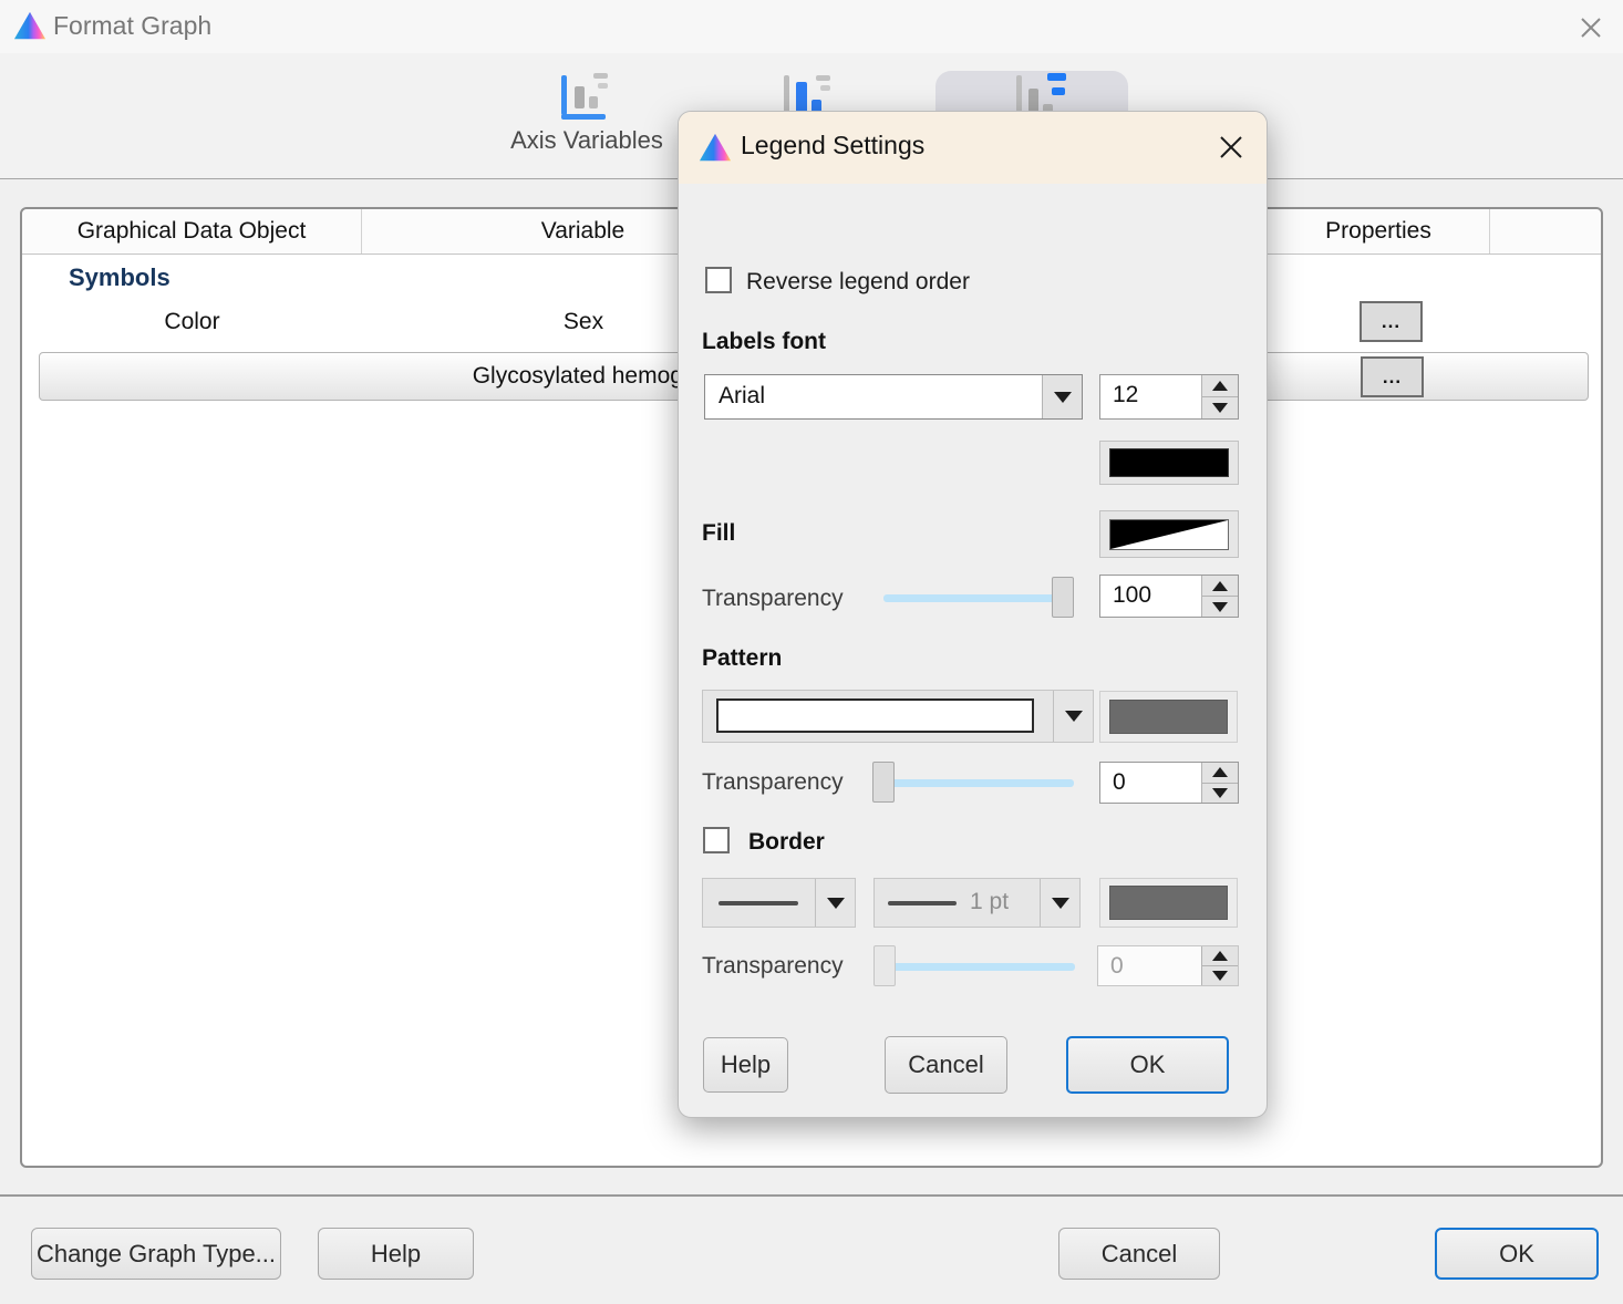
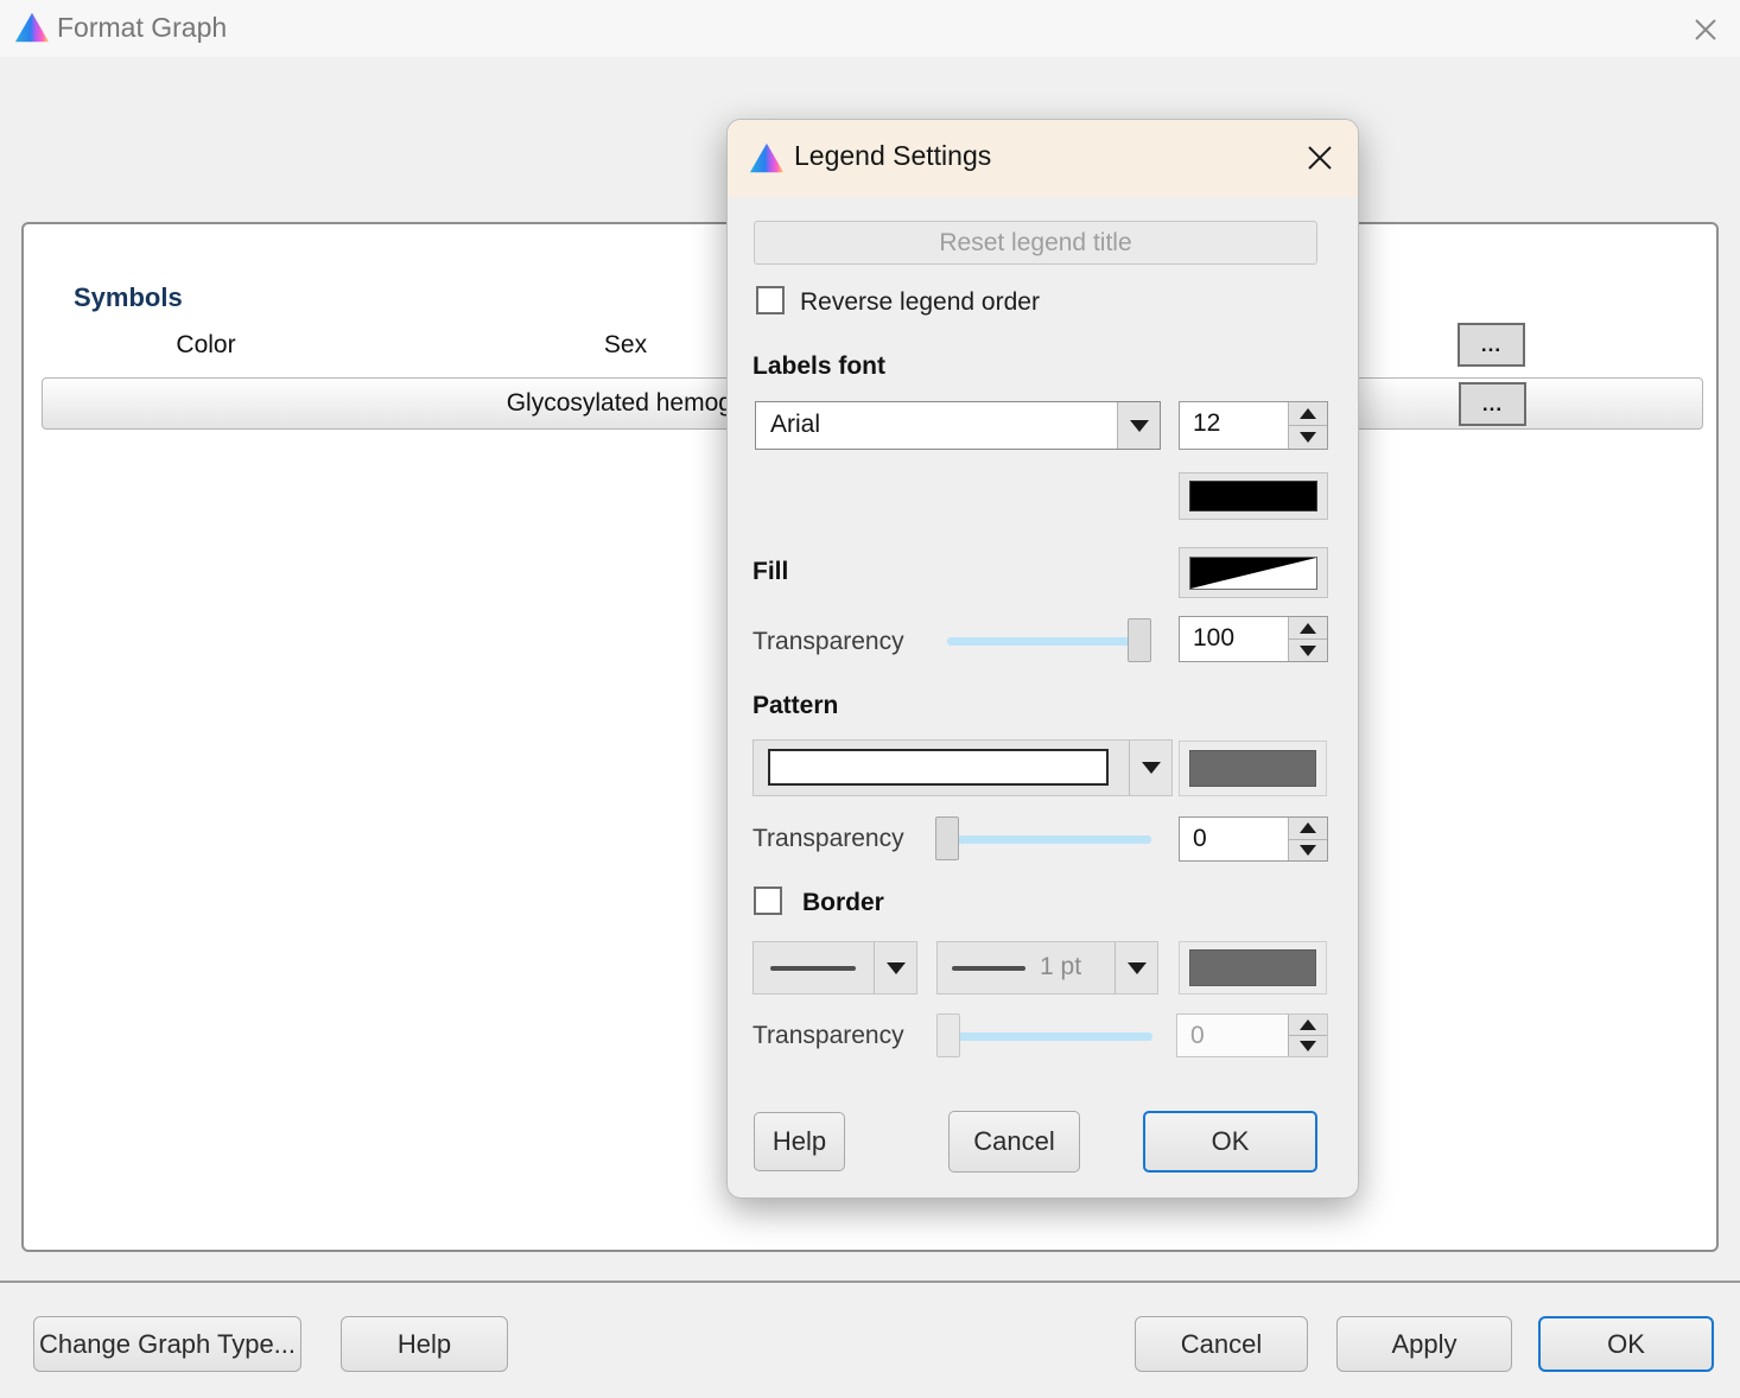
  Format Graph
- Axis Variables
- Graphical Data Object
- Variable
- Properties
  Symbols
  Color
  Sex
  ...
  Glycosylated hemo
  ...
  Change Graph Type...
  Help
  Cancel
+ Apply
  OK
  Legend Settings
+ Reset legend title
  Reverse legend order
  Labels font
  Arial
  12
  Fill
  Transparency
  100
  Pattern
  Transparency
  0
  Border
  1 pt
  Transparency
  0
  Help
  Cancel
  OK
